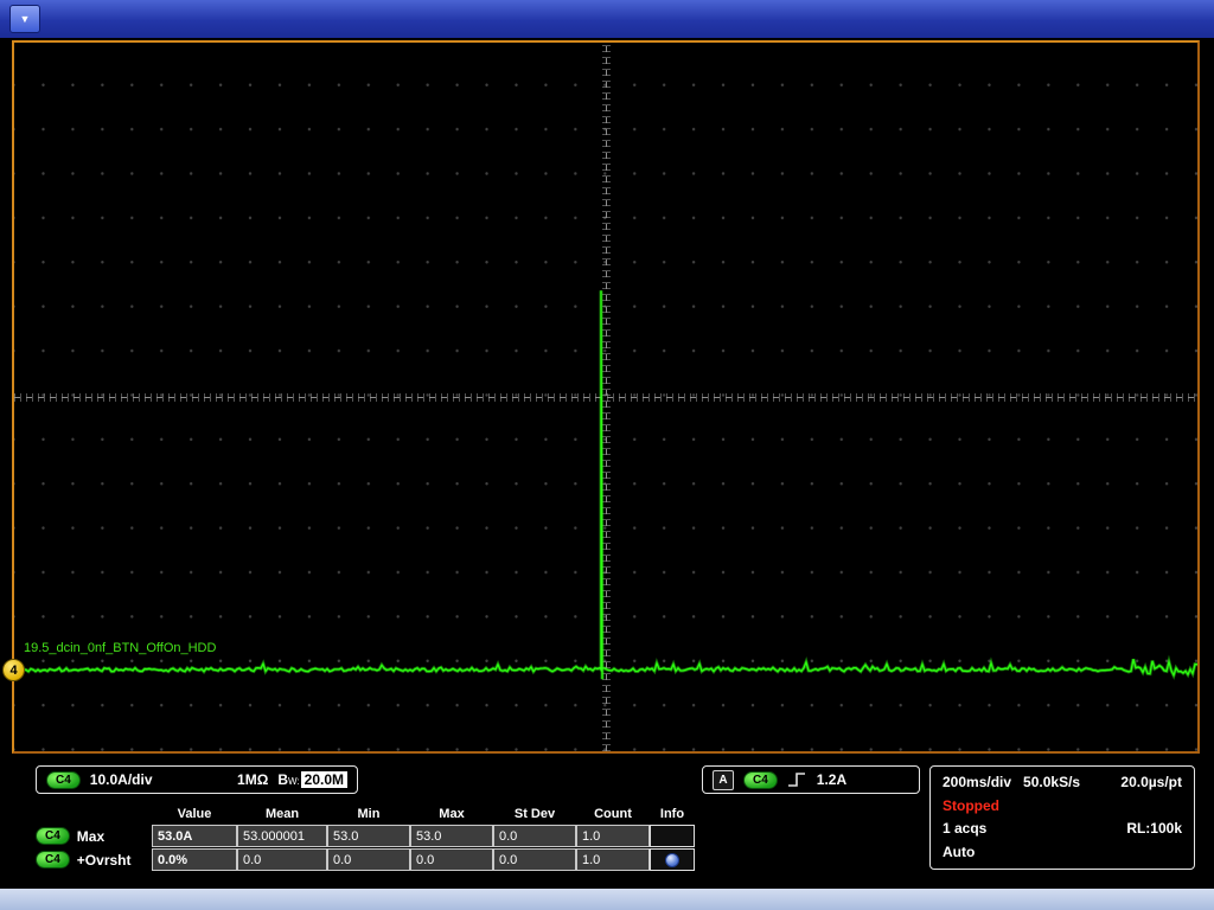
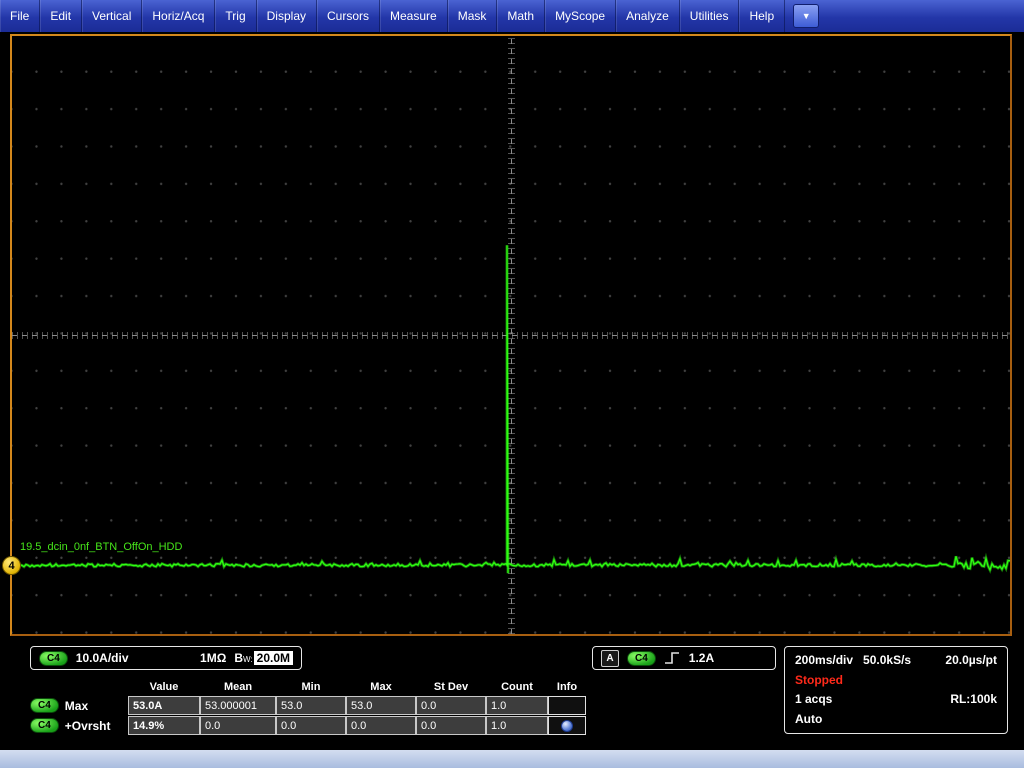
+ File
+ Edit
+ Vertical
+ Horiz/Acq
+ Trig
+ Display
+ Cursors
+ Measure
+ Mask
+ Math
+ MyScope
+ Analyze
+ Utilities
+ Help
  ▼
  19.5_dcin_0nf_BTN_OffOn_HDD
  4
  C4
  10.0A/div
  1MΩ
  B
  W:
  20.0M
  A
  C4
  1.2A
  200ms/div
  50.0kS/s
  20.0µs/pt
  Stopped
  1 acqs
  RL:100k
  Auto
  Value
  Mean
  Min
  Max
  St Dev
  Count
  Info
  C4
  Max
  53.0A
  53.000001
  53.0
  53.0
  0.0
  1.0
  C4
  +Ovrsht
- 0.0%
+ 14.9%
  0.0
  0.0
  0.0
  0.0
  1.0
